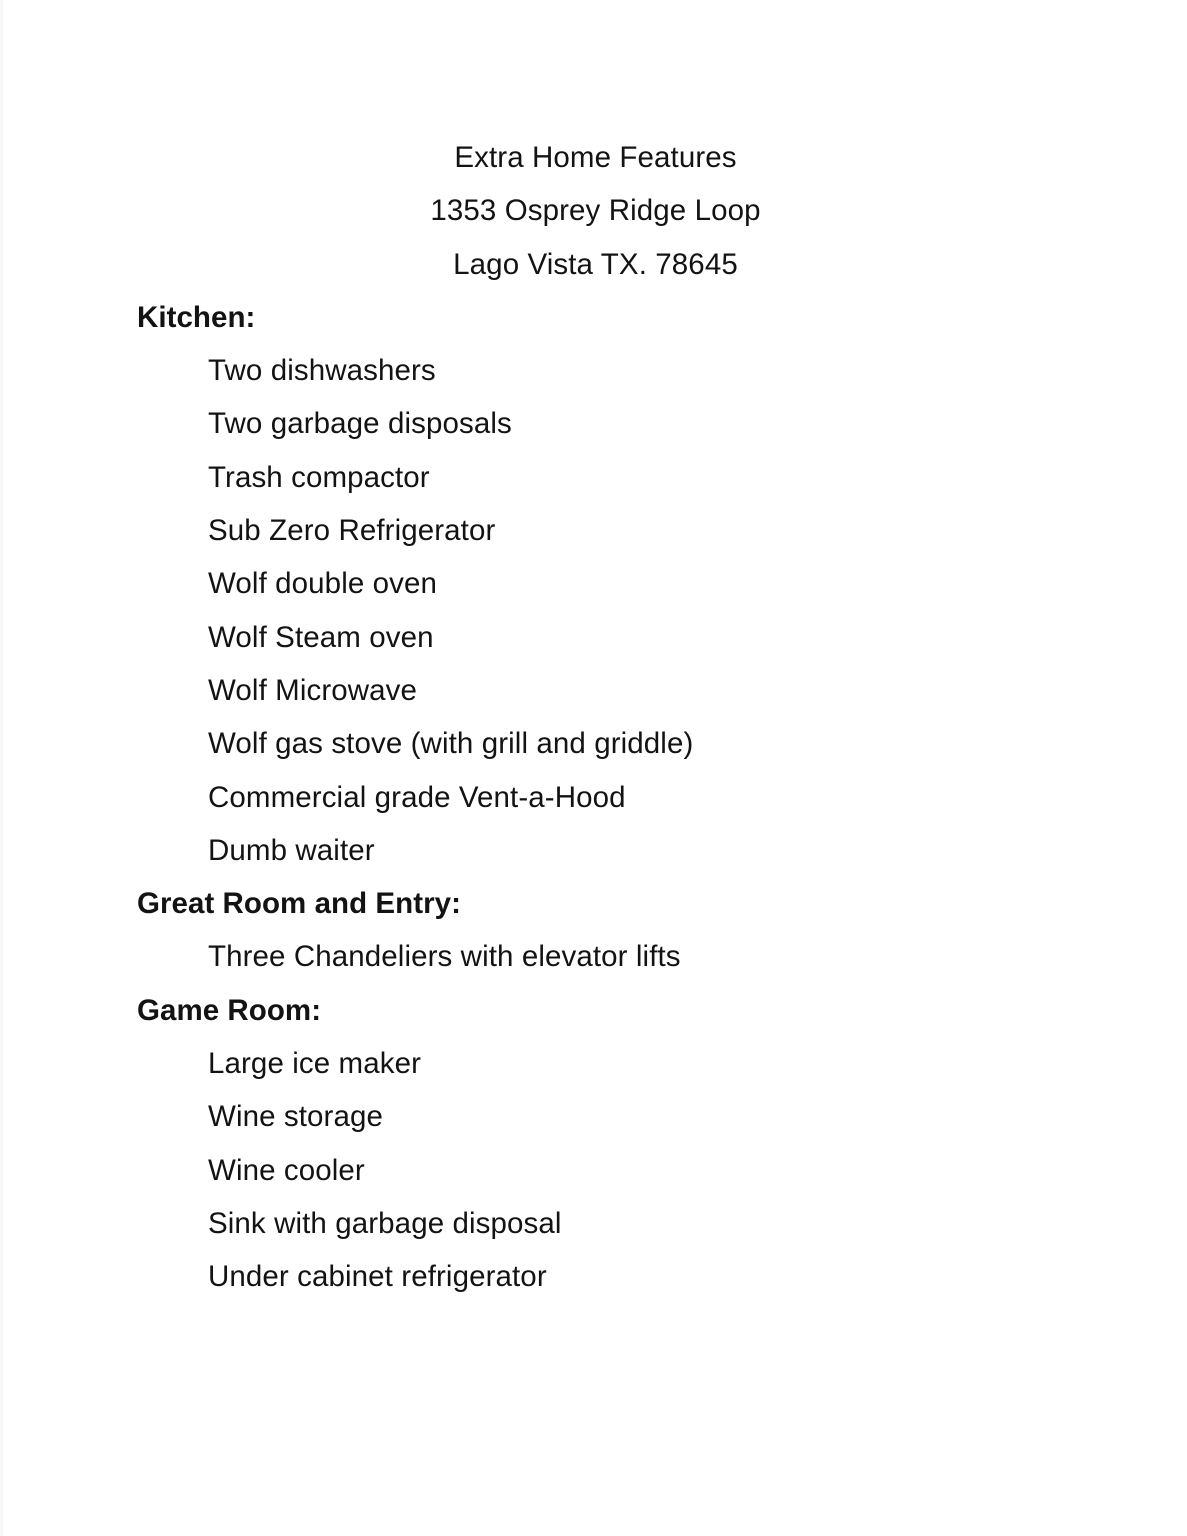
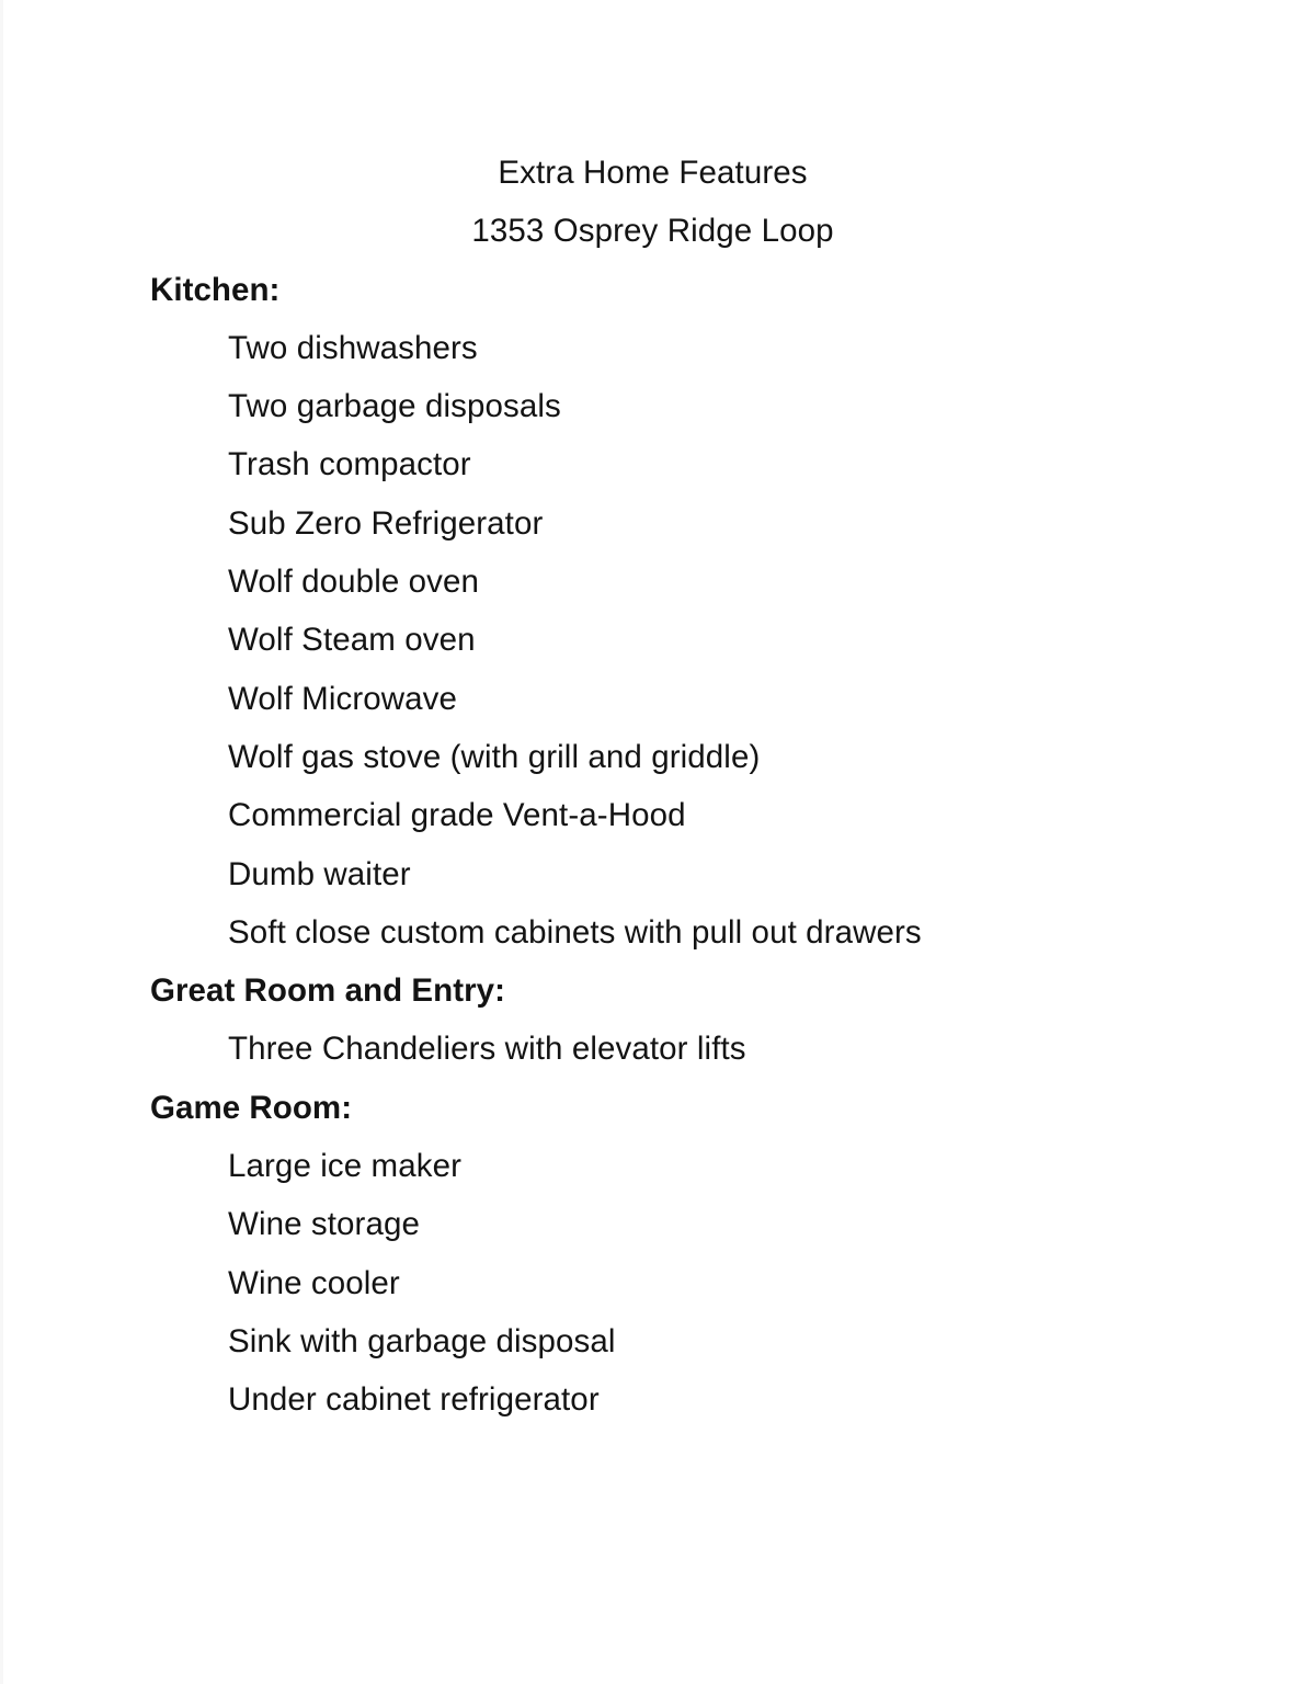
  Extra Home Features
  1353 Osprey Ridge Loop
- Lago Vista TX. 78645
  Kitchen:
  Two dishwashers
  Two garbage disposals
  Trash compactor
  Sub Zero Refrigerator
  Wolf double oven
  Wolf Steam oven
  Wolf Microwave
  Wolf gas stove (with grill and griddle)
  Commercial grade Vent-a-Hood
  Dumb waiter
+ Soft close custom cabinets with pull out drawers
  Great Room and Entry:
  Three Chandeliers with elevator lifts
  Game Room:
  Large ice maker
  Wine storage
  Wine cooler
  Sink with garbage disposal
  Under cabinet refrigerator
